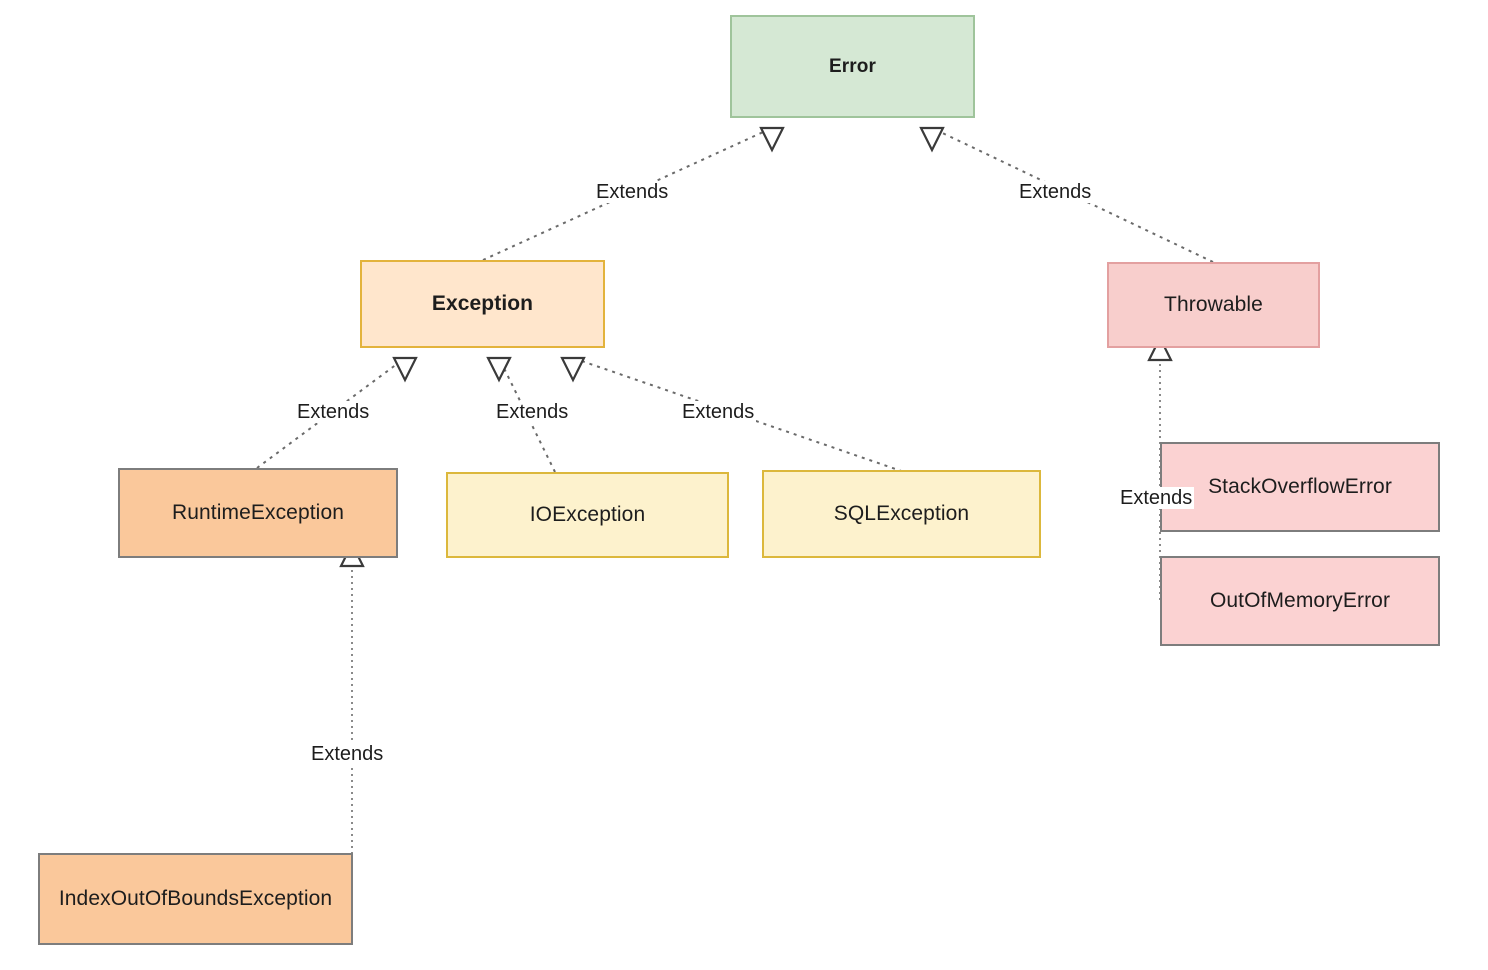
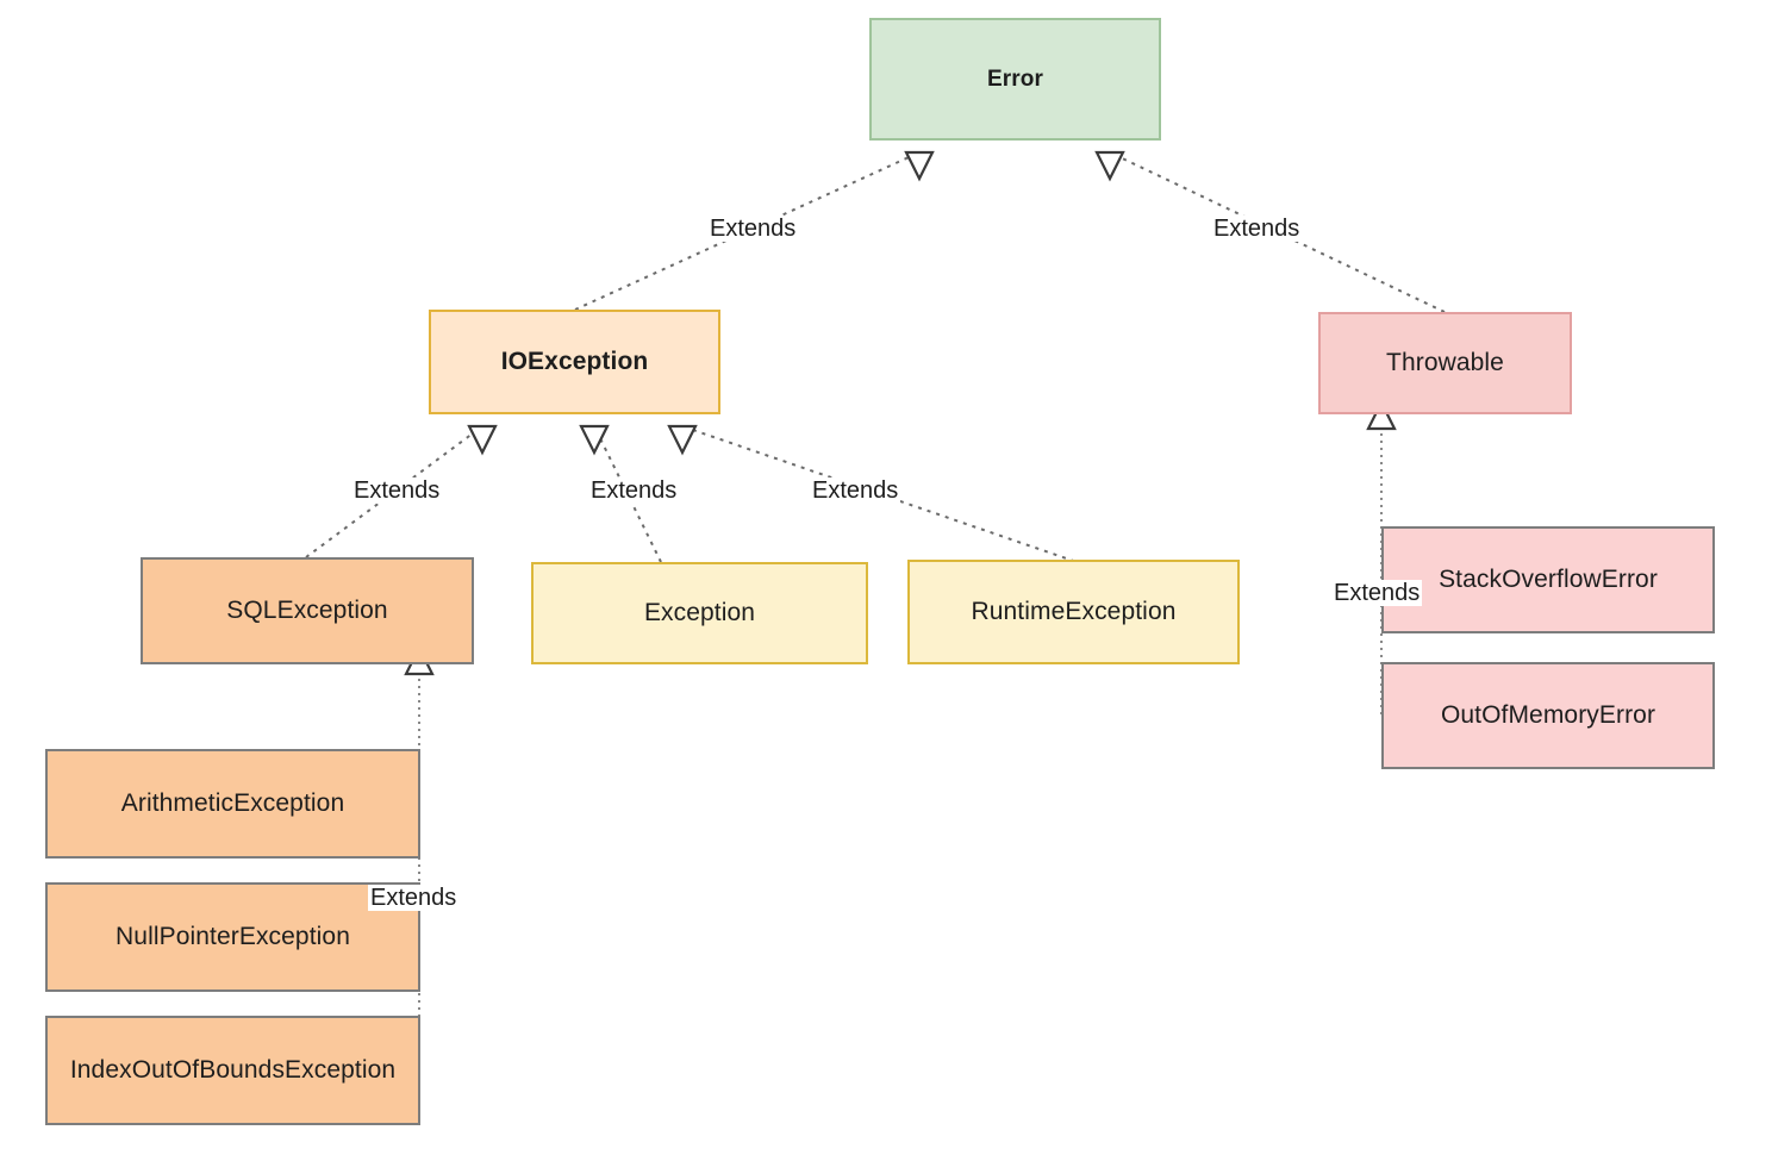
  Error
- Exception
+ IOException
  Throwable
- RuntimeException
+ SQLException
- IOException
+ Exception
- SQLException
+ RuntimeException
+ ArithmeticException
+ NullPointerException
  IndexOutOfBoundsException
  StackOverflowError
  OutOfMemoryError
  Extends
  Extends
  Extends
  Extends
  Extends
  Extends
  Extends
